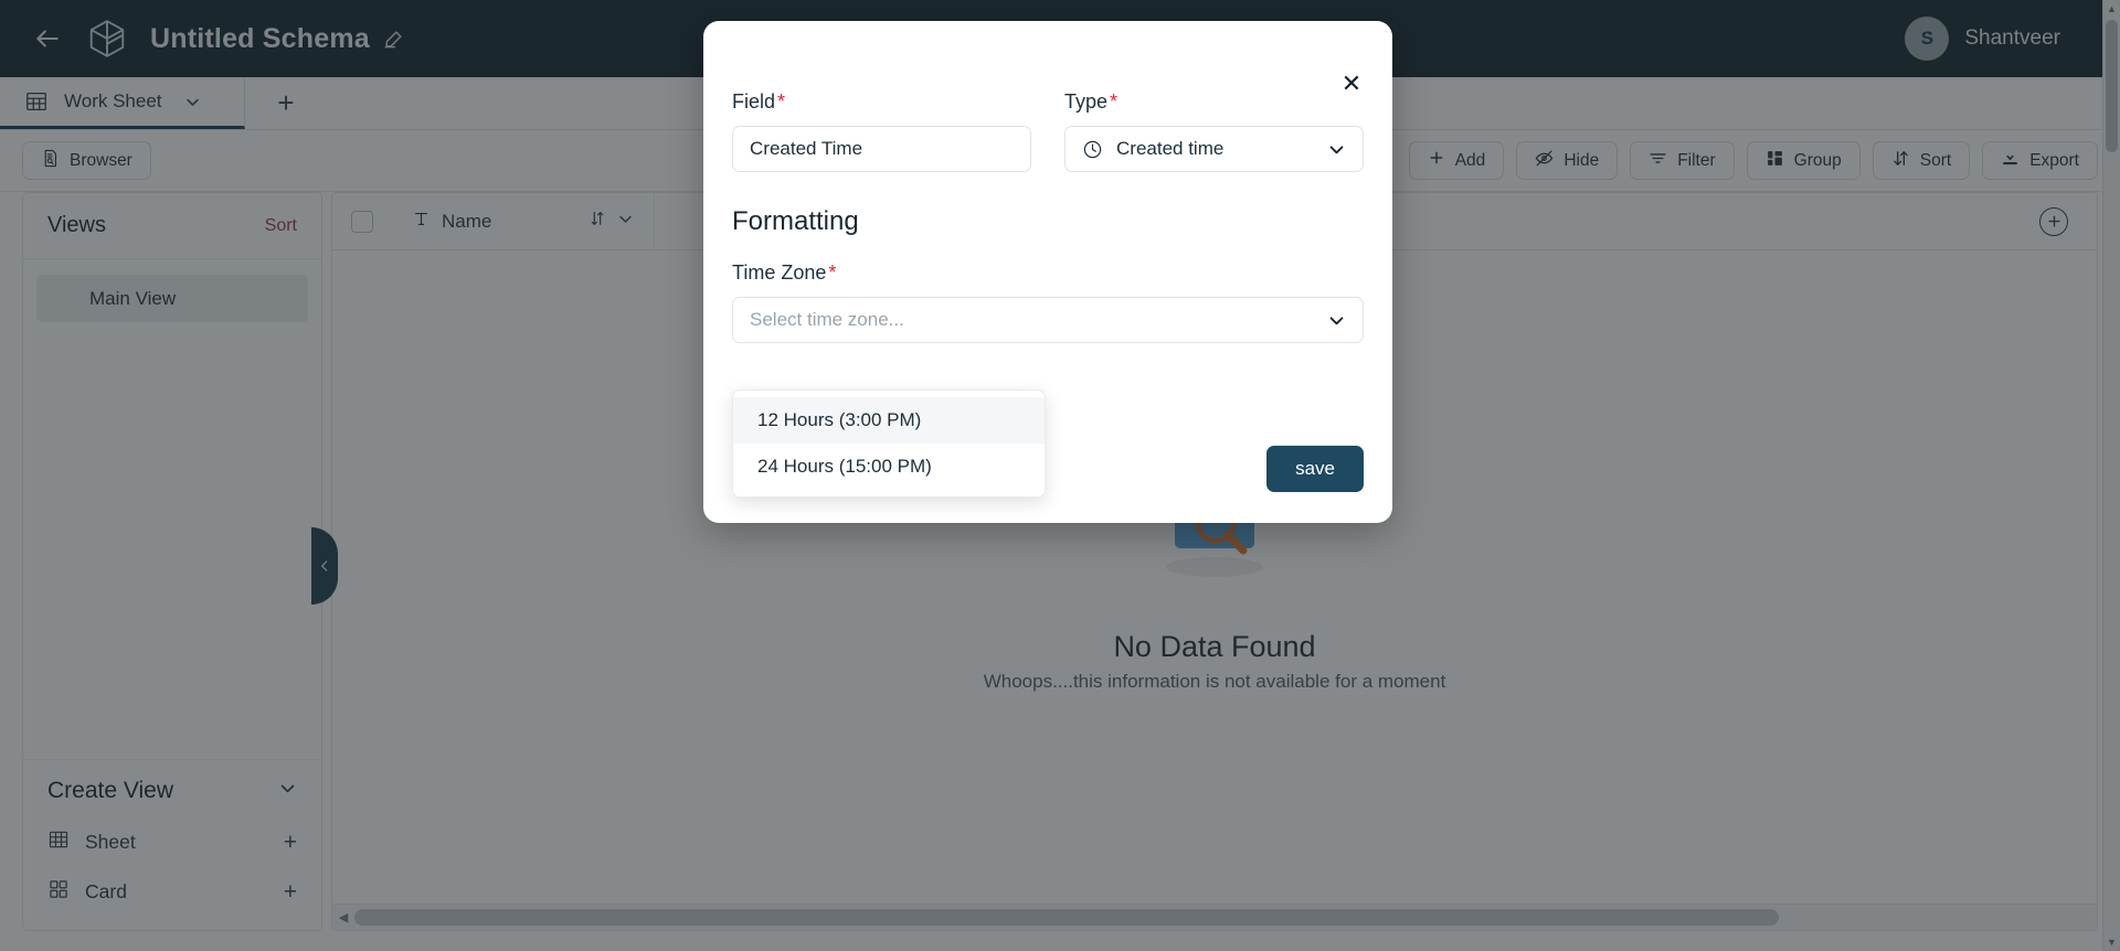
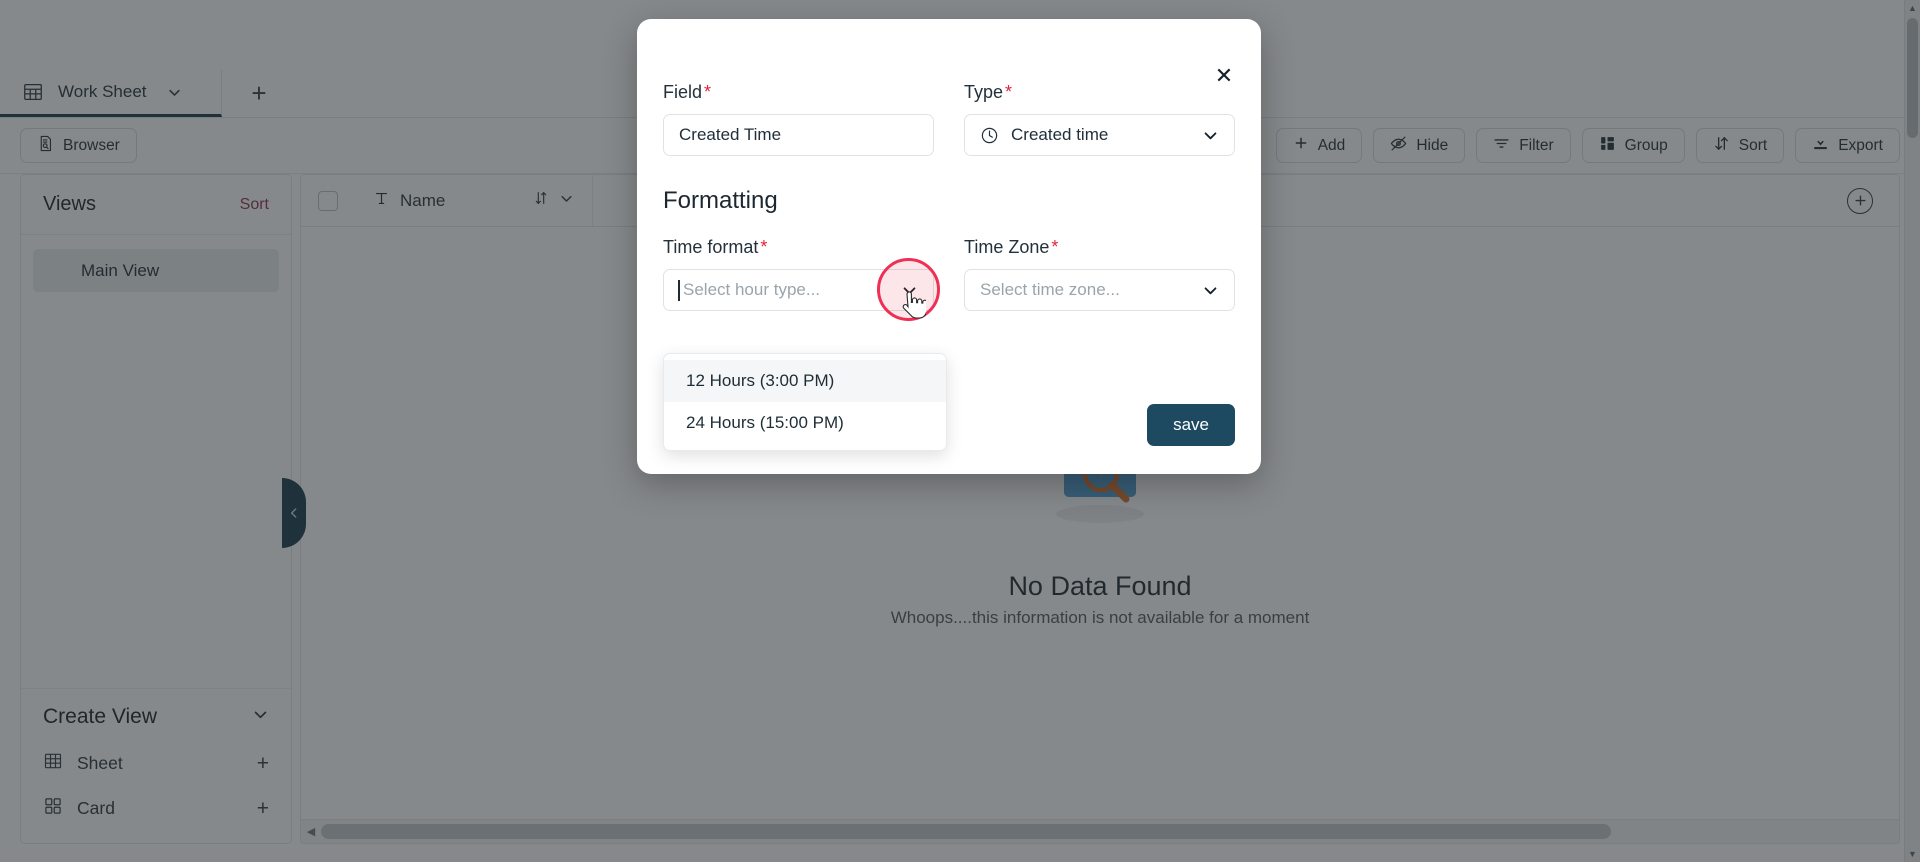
- Untitled Schema
- S
- Shantveer
  Work Sheet
  +
  Browser
  Add
  Hide
  Filter
  Group
  Sort
  Export
  Views
  Sort
  Main View
  Create View
  Sheet
  +
  Card
  +
  Name
  ?
  No Data Found
  Whoops....this information is not available for a moment
  ◀
  ▲
  ▼
  ✕
  Field*
  Created Time
  Type*
  Created time
  Formatting
+ Time format*
+ Select hour type...
  Time Zone*
  Select time zone...
  12 Hours (3:00 PM)
  24 Hours (15:00 PM)
  save
